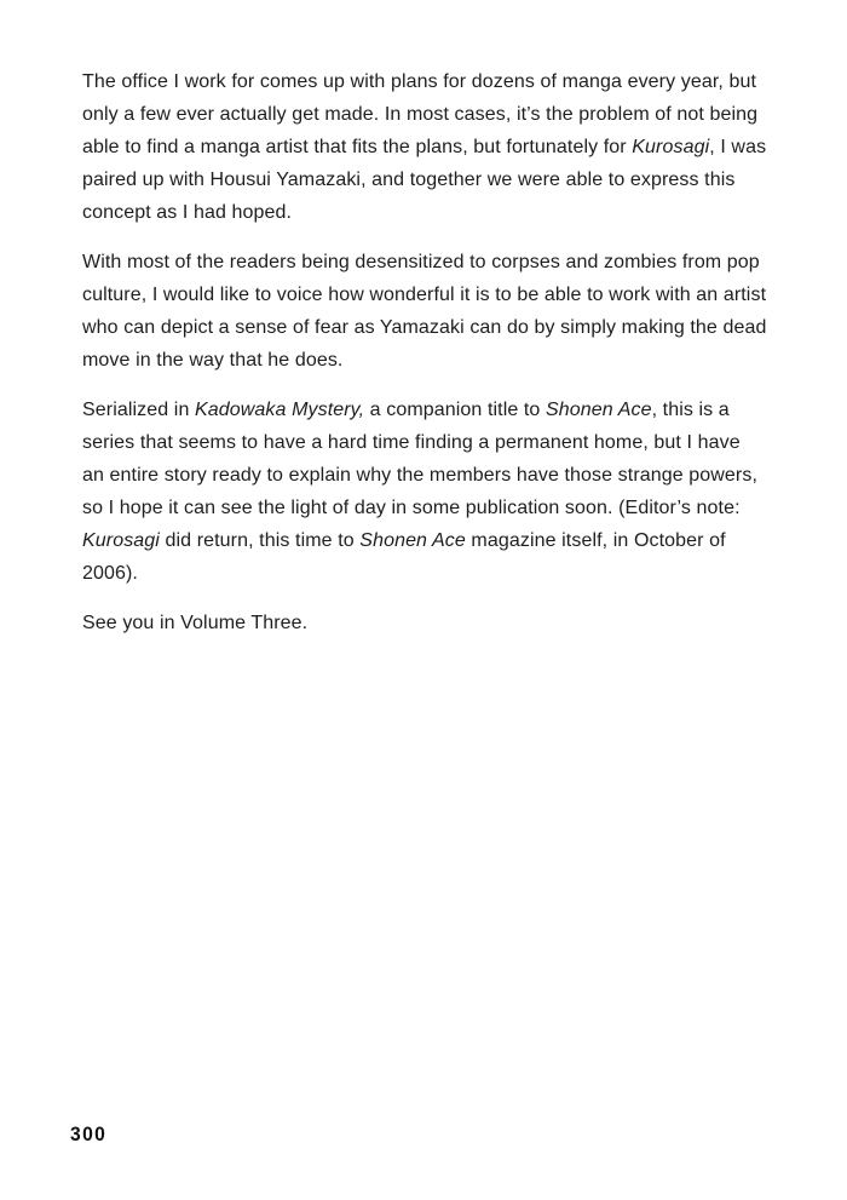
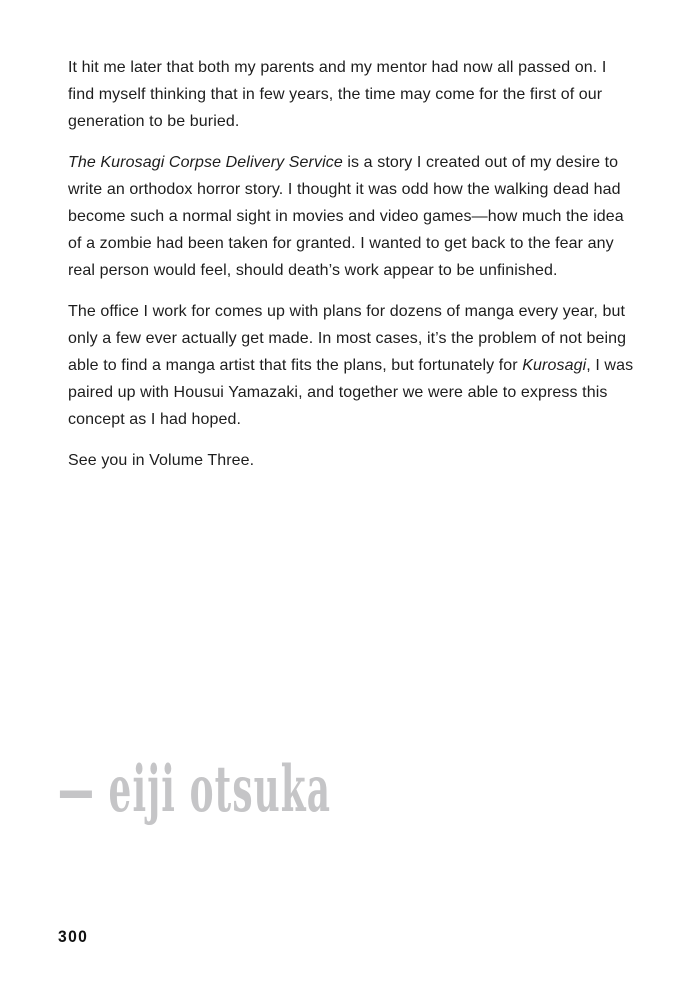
+ It hit me later that both my parents and my mentor had now all passed on. I find myself thinking that in few years, the time may come for the first of our generation to be buried.
+ The Kurosagi Corpse Delivery Service is a story I created out of my desire to write an orthodox horror story. I thought it was odd how the walking dead had become such a normal sight in movies and video games—how much the idea of a zombie had been taken for granted. I wanted to get back to the fear any real person would feel, should death’s work appear to be unfinished.
  The office I work for comes up with plans for dozens of manga every year, but only a few ever actually get made. In most cases, it’s the problem of not being able to find a manga artist that fits the plans, but fortunately for Kurosagi, I was paired up with Housui Yamazaki, and together we were able to express this concept as I had hoped.
- With most of the readers being desensitized to corpses and zombies from pop culture, I would like to voice how wonderful it is to be able to work with an artist who can depict a sense of fear as Yamazaki can do by simply making the dead move in the way that he does.
- Serialized in Kadowaka Mystery, a companion title to Shonen Ace, this is a series that seems to have a hard time finding a permanent home, but I have an entire story ready to explain why the members have those strange powers, so I hope it can see the light of day in some publication soon. (Editor’s note: Kurosagi did return, this time to Shonen Ace magazine itself, in October of 2006).
  See you in Volume Three.
+ — eiji otsuka
  300
